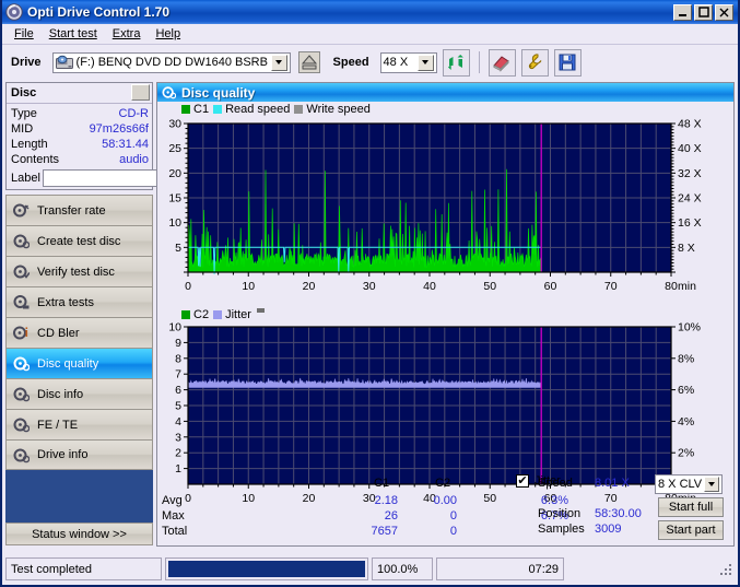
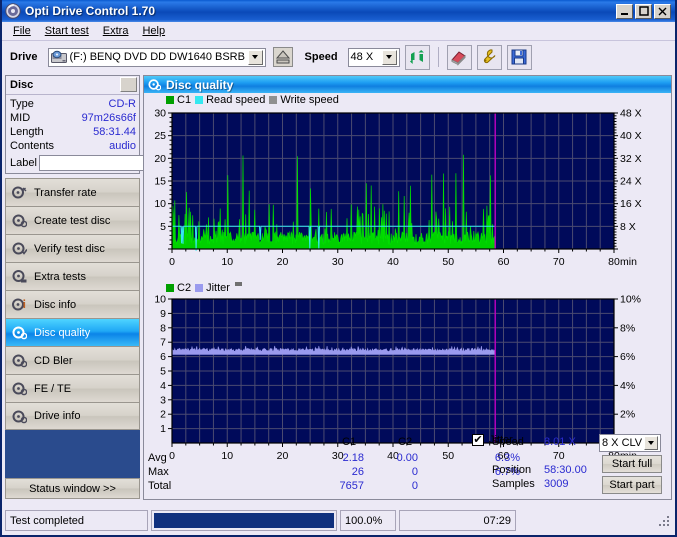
  Opti Drive Control 1.70
  File
  Start test
  Extra
  Help
  Drive
  (F:) BENQ DVD DD DW1640 BSRB
  Speed
  48 X
  Disc
  Type
  CD-R
  MID
  97m26s66f
  Length
  58:31.44
  Contents
  audio
  Label
  Transfer rate
  Create test disc
  Verify test disc
  Extra tests
- CD Bler
+ Disc info
  Disc quality
- Disc info
+ CD Bler
  FE / TE
  Drive info
  Status window >>
  Disc quality
  C1
  Read speed
  Write speed
  5
  10
  15
  20
  25
  30
  8 X
  16 X
  24 X
  32 X
  40 X
  48 X
  0
  10
  20
  30
  40
  50
  60
  70
  80
  min
  C2
  Jitter
  1
  2
  3
  4
  5
  6
  7
  8
  9
  10
  2%
  4%
  6%
  8%
  10%
  0
  10
  20
  30
  40
  50
  60
  70
  C1
  C2
  ✔
  Jitter
  Avg
  2.18
  0.00
  6.3%
  Max
  26
  0
  6.7%
  Total
  7657
  0
  Speed
  8.01 X
  Position
  58:30.00
  Samples
  3009
  8 X CLV
  Start full
  Start part
  Test completed
  100.0%
  07:29
